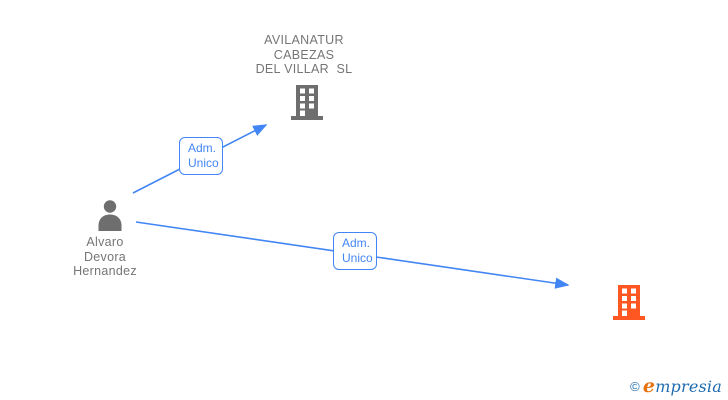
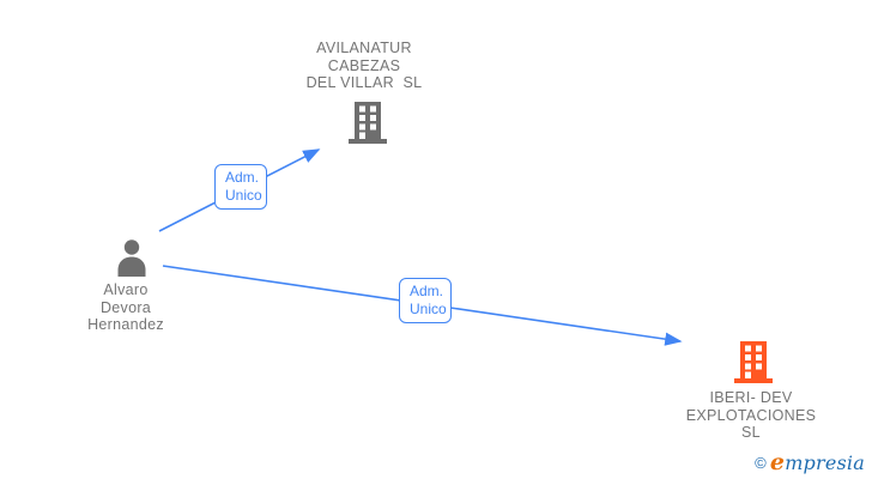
  AVILANATUR
  CABEZAS
  DEL VILLAR SL
  Alvaro
  Devora
  Hernandez
  Adm.
  Unico
  Adm.
  Unico
+ IBERI- DEV
+ EXPLOTACIONES
+ SL
  © empresia
